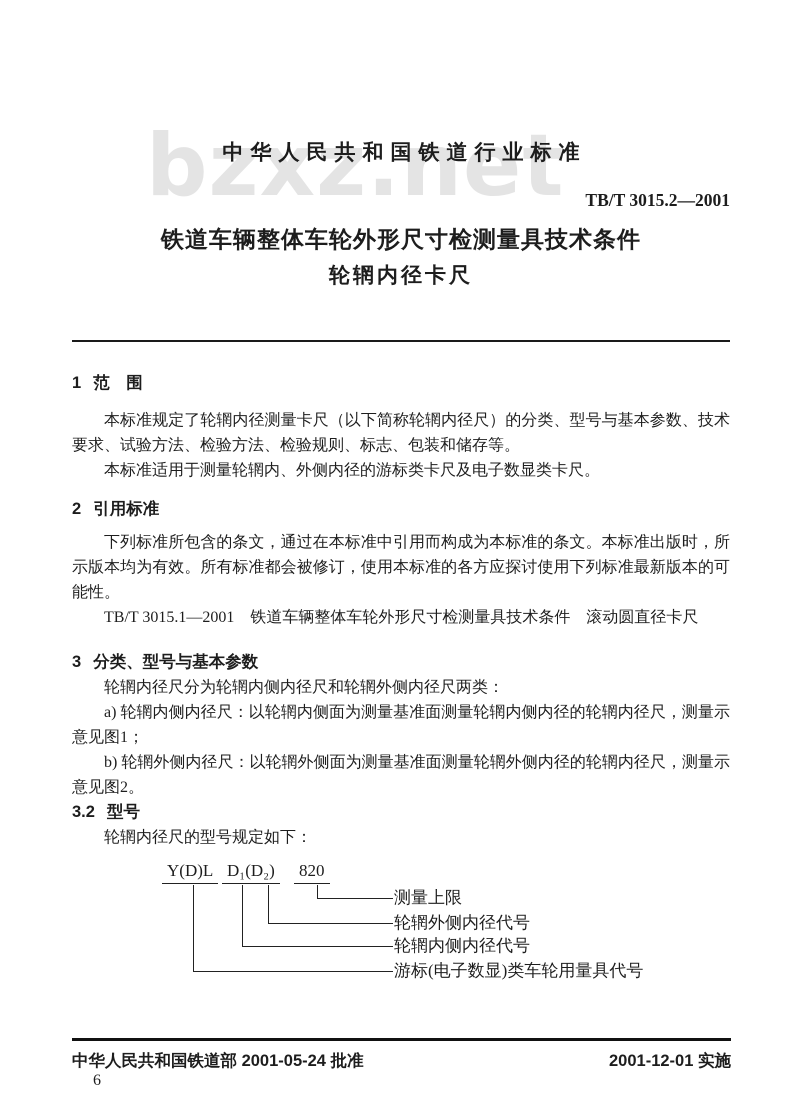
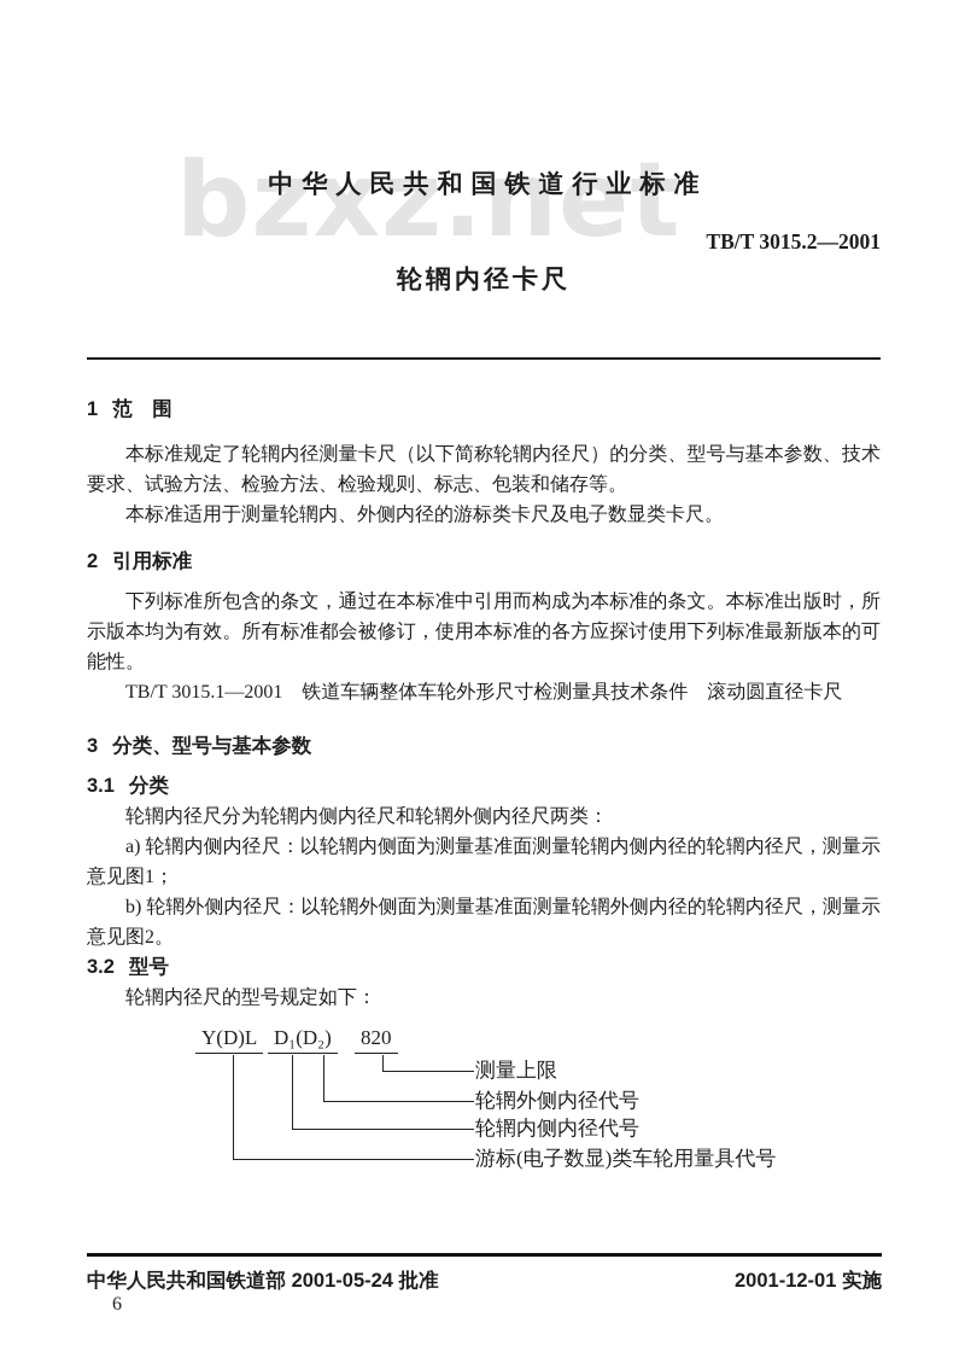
  bzxz.net
  中华人民共和国铁道行业标准
  TB/T 3015.2—2001
- 铁道车辆整体车轮外形尺寸检测量具技术条件
  轮辋内径卡尺
  1 范 围
  本标准规定了轮辋内径测量卡尺（以下简称轮辋内径尺）的分类、型号与基本参数、技术要求、试验方法、检验方法、检验规则、标志、包装和储存等。
  本标准适用于测量轮辋内、外侧内径的游标类卡尺及电子数显类卡尺。
  2 引用标准
  下列标准所包含的条文，通过在本标准中引用而构成为本标准的条文。本标准出版时，所示版本均为有效。所有标准都会被修订，使用本标准的各方应探讨使用下列标准最新版本的可能性。
  TB/T 3015.1—2001 铁道车辆整体车轮外形尺寸检测量具技术条件 滚动圆直径卡尺
  3 分类、型号与基本参数
+ 3.1 分类
  轮辋内径尺分为轮辋内侧内径尺和轮辋外侧内径尺两类：
  a) 轮辋内侧内径尺：以轮辋内侧面为测量基准面测量轮辋内侧内径的轮辋内径尺，测量示意见图1；
  b) 轮辋外侧内径尺：以轮辋外侧面为测量基准面测量轮辋外侧内径的轮辋内径尺，测量示意见图2。
  3.2 型号
  轮辋内径尺的型号规定如下：
  Y(D)L
  D₁(D₂)
  820
  测量上限
  轮辋外侧内径代号
  轮辋内侧内径代号
  游标(电子数显)类车轮用量具代号
  中华人民共和国铁道部 2001-05-24 批准
  2001-12-01 实施
  6
